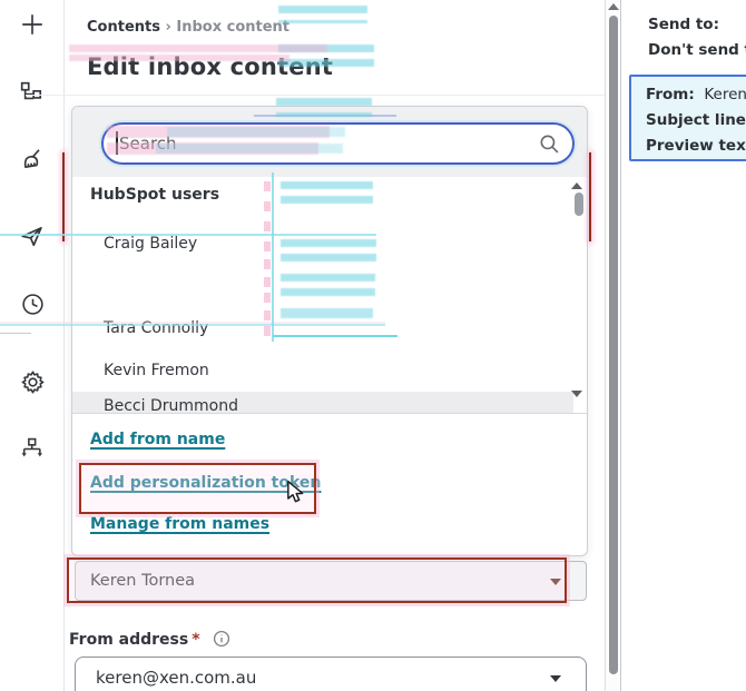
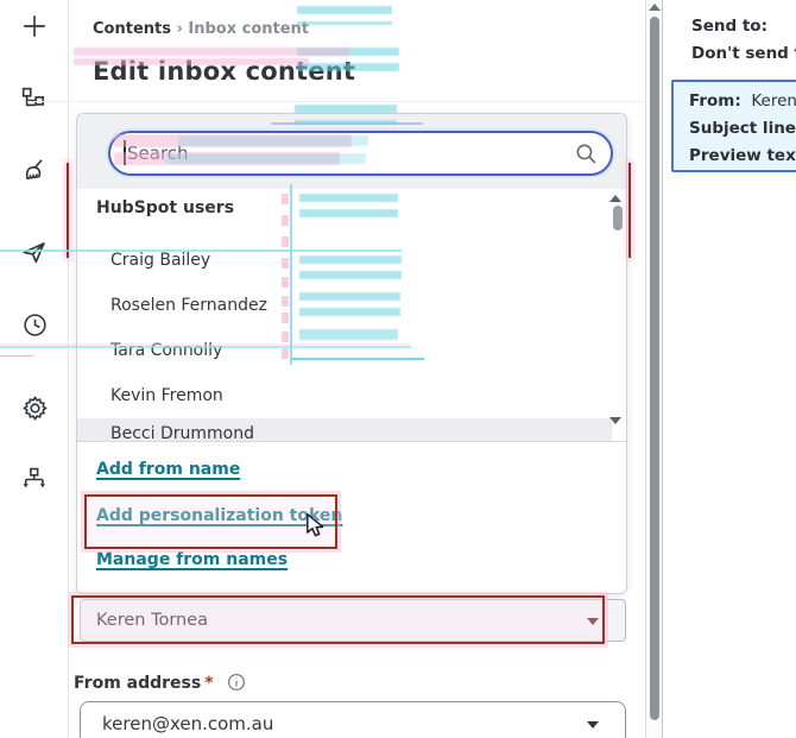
  Contents › Inbox content
  Edit inbox con
  Search
  HubSpot users
  Craig Bailey
+ Roselen Fernandez
  Tara Connolly
  Kevin Fremon
  Becci Drummond
  Add from name
  Add personalization token
  Manage from names
  Keren Tornea
  From address *
  keren@xen.com.au
  Send to:
  Don't send
  From: Keren
  Subject line
  Preview tex
